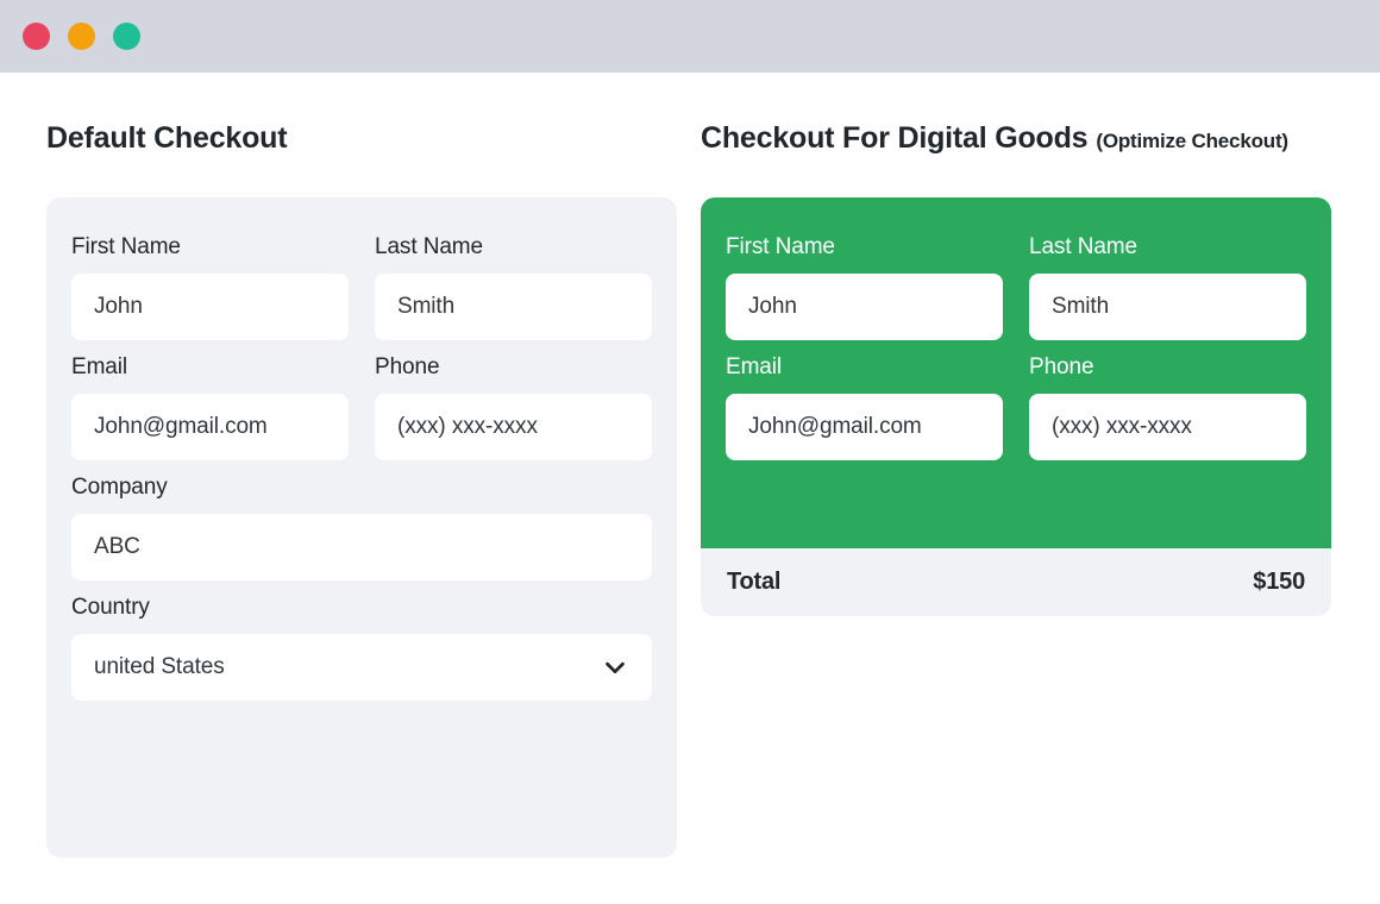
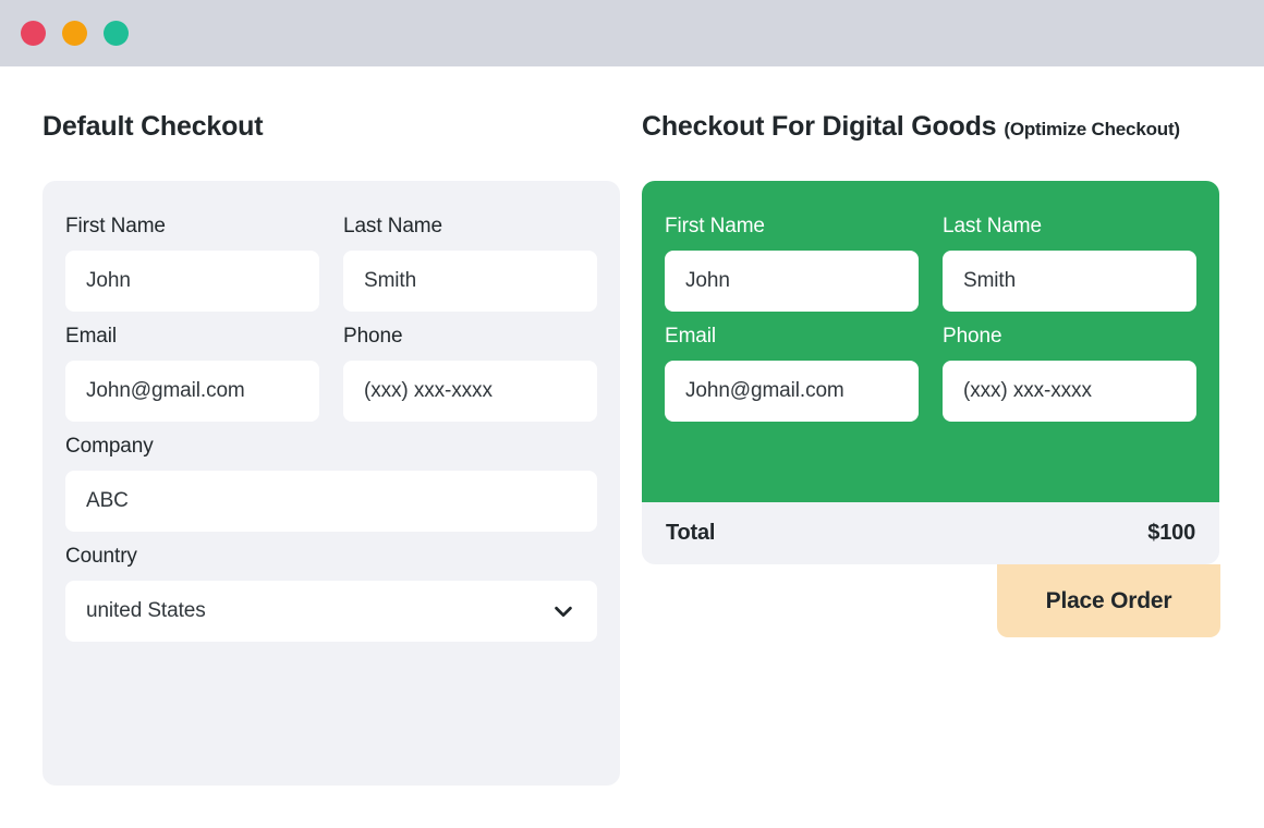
  Default Checkout
  Checkout For Digital Goods (Optimize Checkout)
  First Name
  John
  Last Name
  Smith
  Email
  John@gmail.com
  Phone
  (xxx) xxx-xxxx
  Company
  ABC
  Country
  united States
  First Name
  John
  Last Name
  Smith
  Email
  John@gmail.com
  Phone
  (xxx) xxx-xxxx
  Total
- $150
+ $100
+ Place Order
